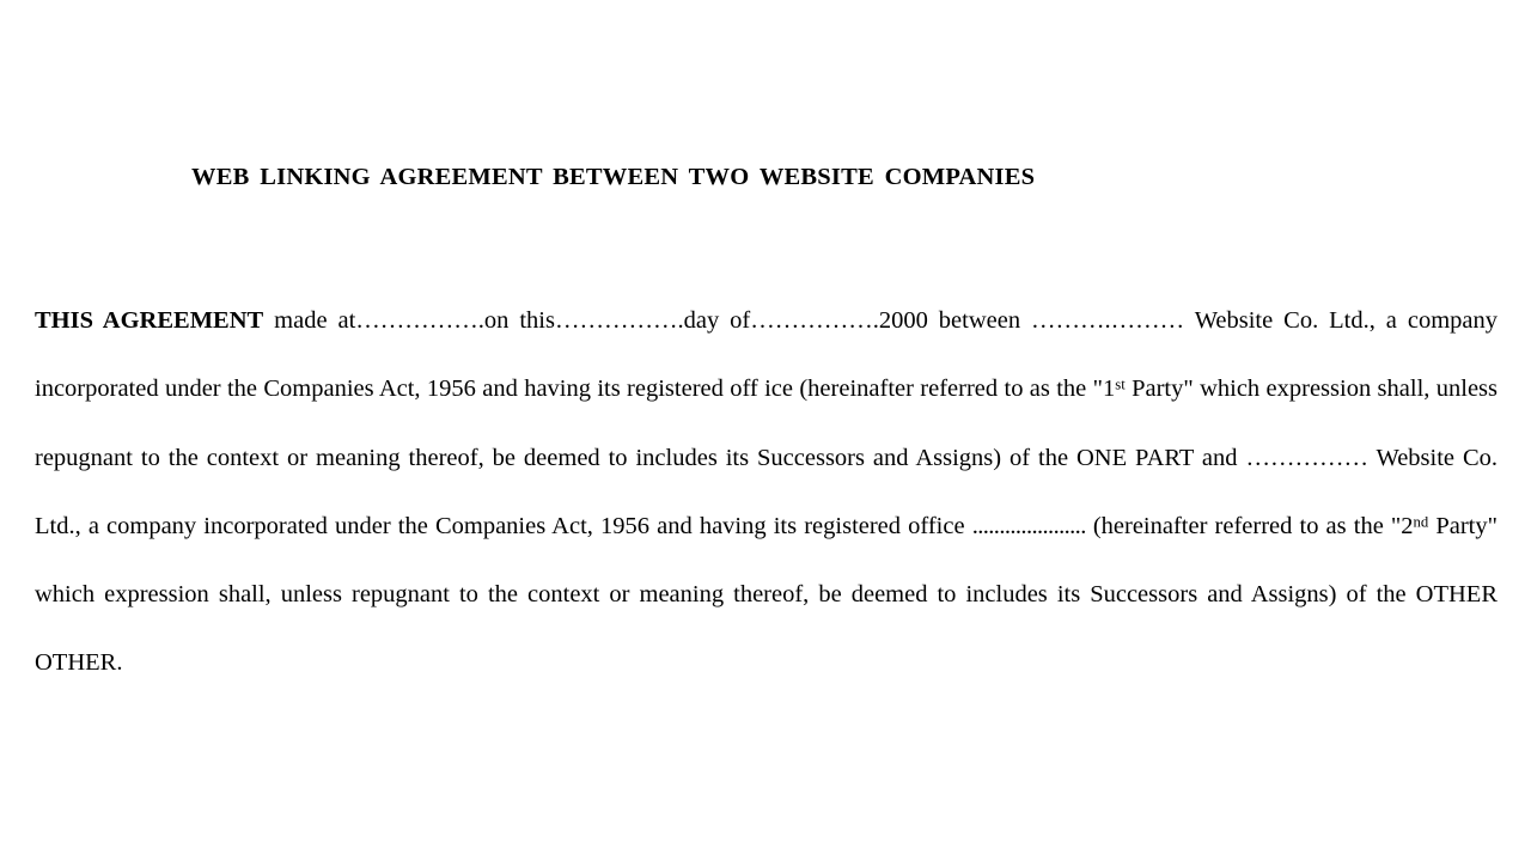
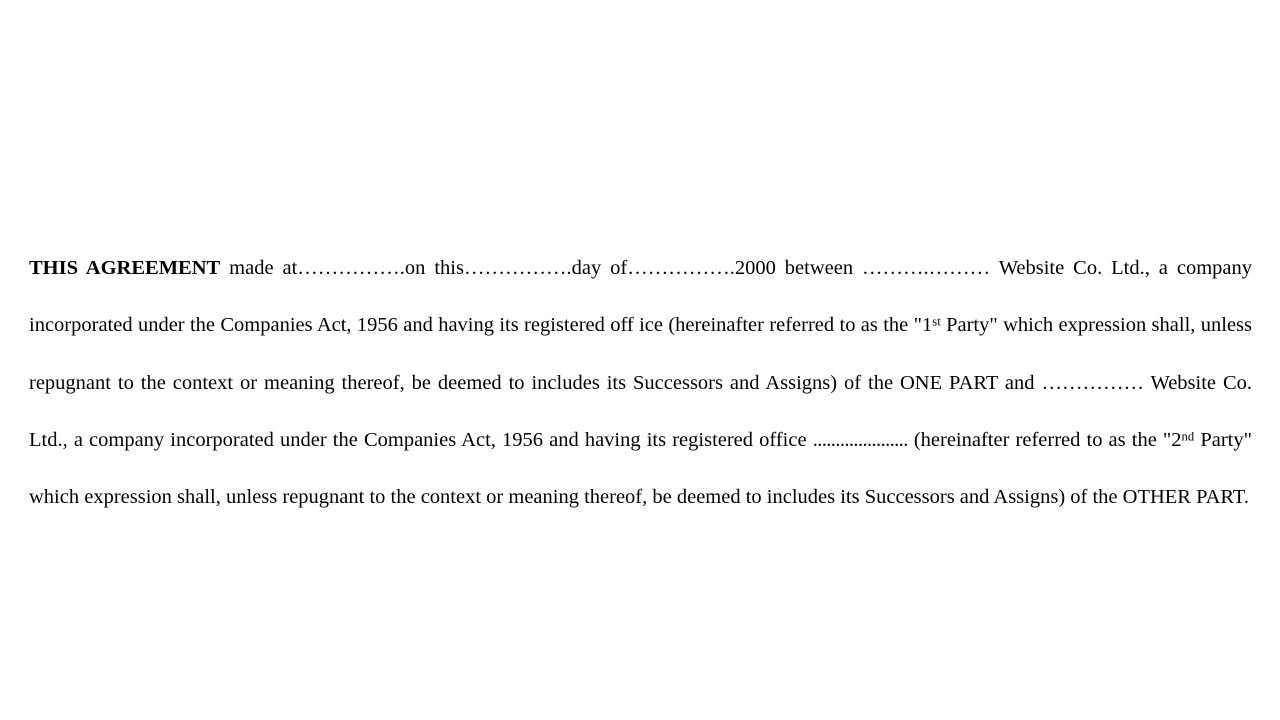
- WEB LINKING AGREEMENT BETWEEN TWO WEBSITE COMPANIES
- THIS AGREEMENT made at…………….on this…………….day of…………….2000 between ……….……… Website Co. Ltd., a company incorporated under the Companies Act, 1956 and having its registered off ice (hereinafter referred to as the "1st Party" which expression shall, unless repugnant to the context or meaning thereof, be deemed to includes its Successors and Assigns) of the ONE PART and …………… Website Co. Ltd., a company incorporated under the Companies Act, 1956 and having its registered office ..................... (hereinafter referred to as the "2nd Party" which expression shall, unless repugnant to the context or meaning thereof, be deemed to includes its Successors and Assigns) of the OTHER OTHER.
+ THIS AGREEMENT made at…………….on this…………….day of…………….2000 between ……….……… Website Co. Ltd., a company incorporated under the Companies Act, 1956 and having its registered off ice (hereinafter referred to as the "1st Party" which expression shall, unless repugnant to the context or meaning thereof, be deemed to includes its Successors and Assigns) of the ONE PART and …………… Website Co. Ltd., a company incorporated under the Companies Act, 1956 and having its registered office ..................... (hereinafter referred to as the "2nd Party" which expression shall, unless repugnant to the context or meaning thereof, be deemed to includes its Successors and Assigns) of the OTHER PART.
